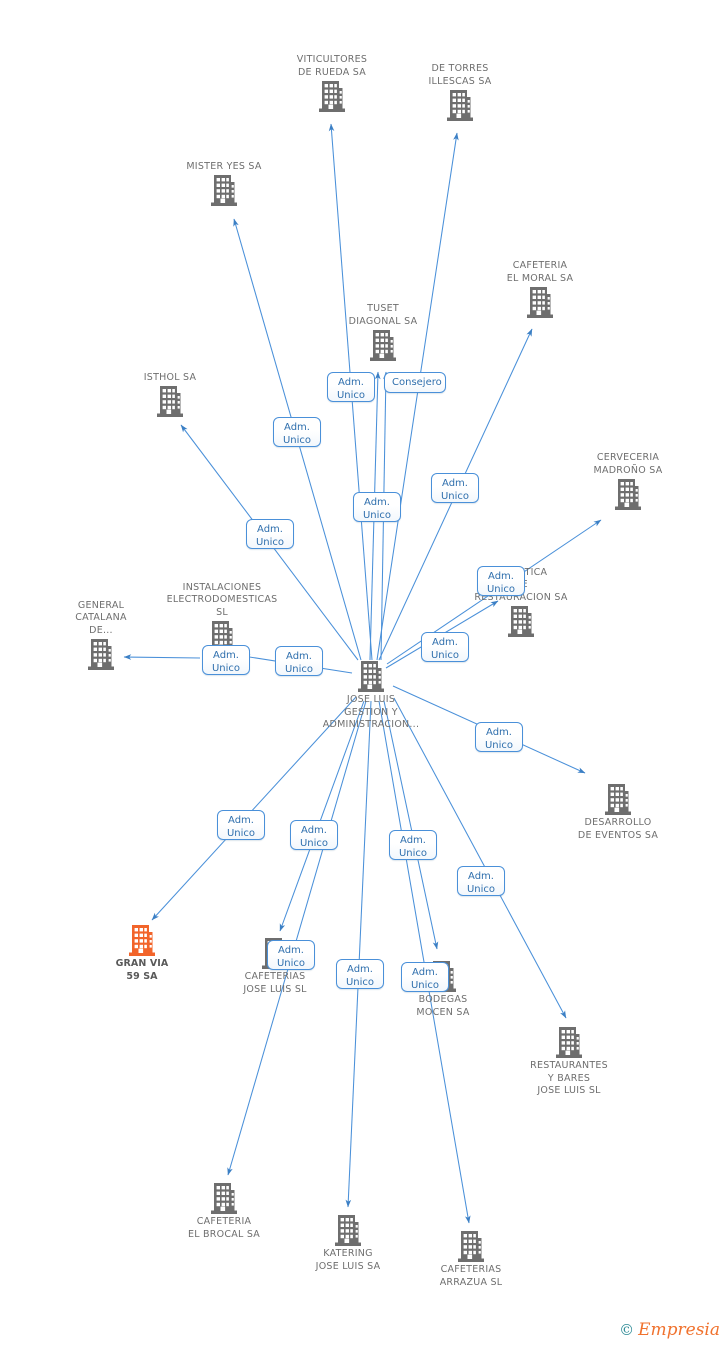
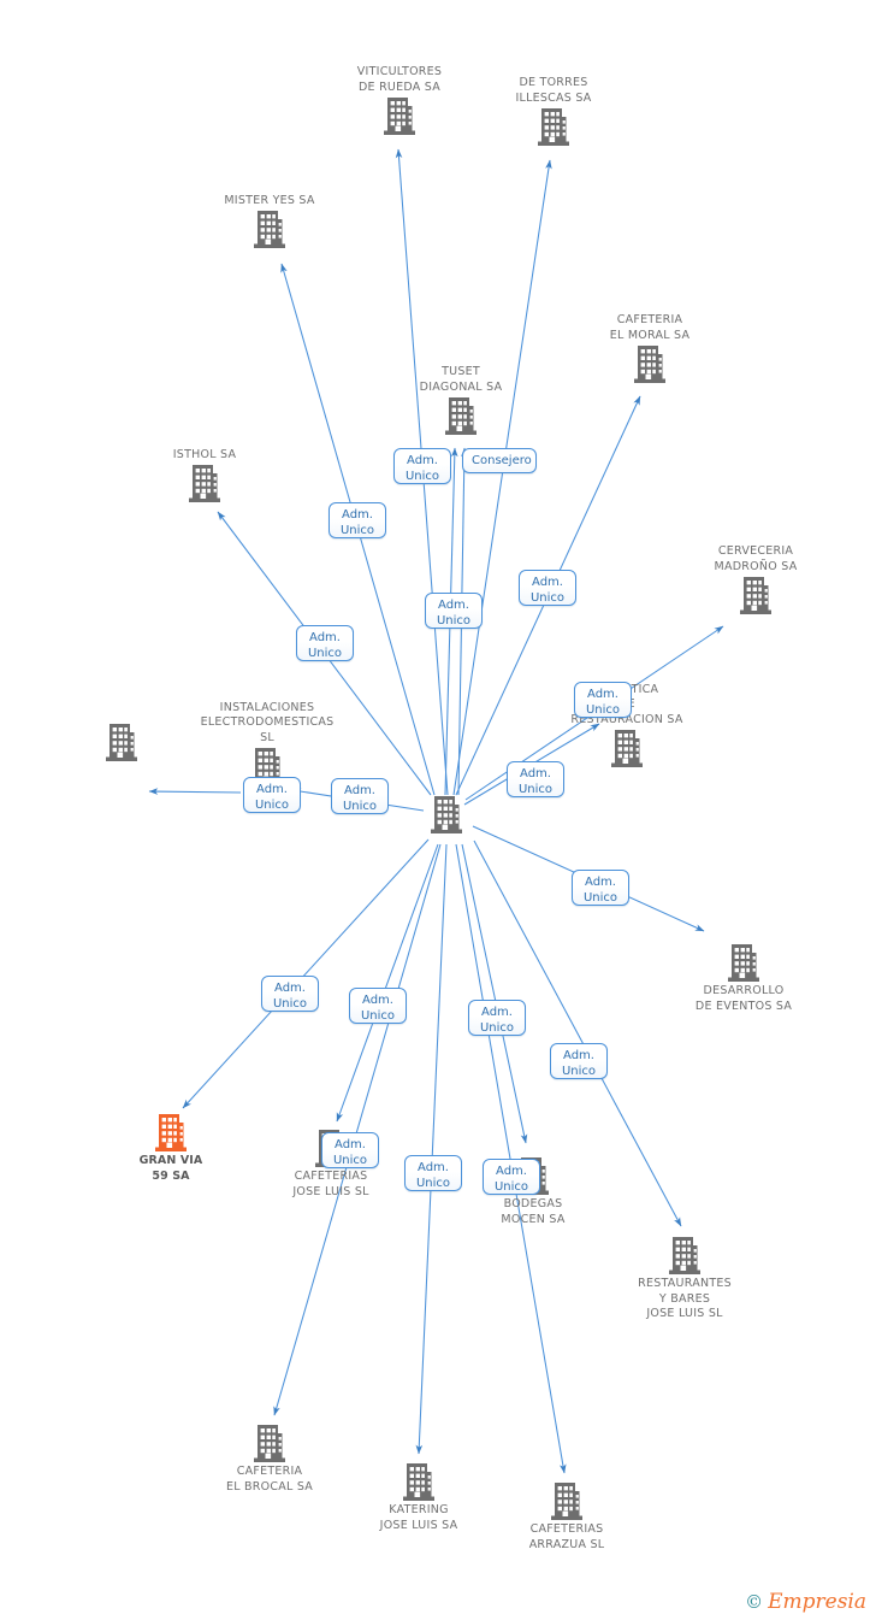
  VITICULTORES
  DE RUEDA SA
  DE TORRES
  ILLESCAS SA
  MISTER YES SA
  CAFETERIA
  EL MORAL SA
  TUSET
  DIAGONAL SA
  ISTHOL SA
  CERVECERIA
  MADROÑO SA
  RESTAURACION SA
  INSTALACIONES
  ELECTRODOMESTICAS
  SL
- GENERAL
- CATALANA
- DE...
- JOSE LUIS
- GESTION Y
- ADMINISTRACION...
  DESARROLLO
  DE EVENTOS SA
  GRAN VIA
  59 SA
  CAFETERIAS
  JOSE LUIS SL
  BODEGAS
  MOCEN SA
  RESTAURANTES
  Y BARES
  JOSE LUIS SL
  CAFETERIA
  EL BROCAL SA
  KATERING
  JOSE LUIS SA
  CAFETERIAS
  ARRAZUA SL
  Adm.
  Unico
  Consejero
  Adm.
  Unico
  Adm.
  Unico
  Adm.
  Unico
  Adm.
  Unico
  Adm.
  Unico
  Adm.
  Unico
  Adm.
  Unico
  Adm.
  Unico
  Adm.
  Unico
  Adm.
  Unico
  Adm.
  Unico
  Adm.
  Unico
  Adm.
  Unico
  Adm.
  Unico
  Adm.
  Unico
  Adm.
  Unico
  ©
  Empresia
